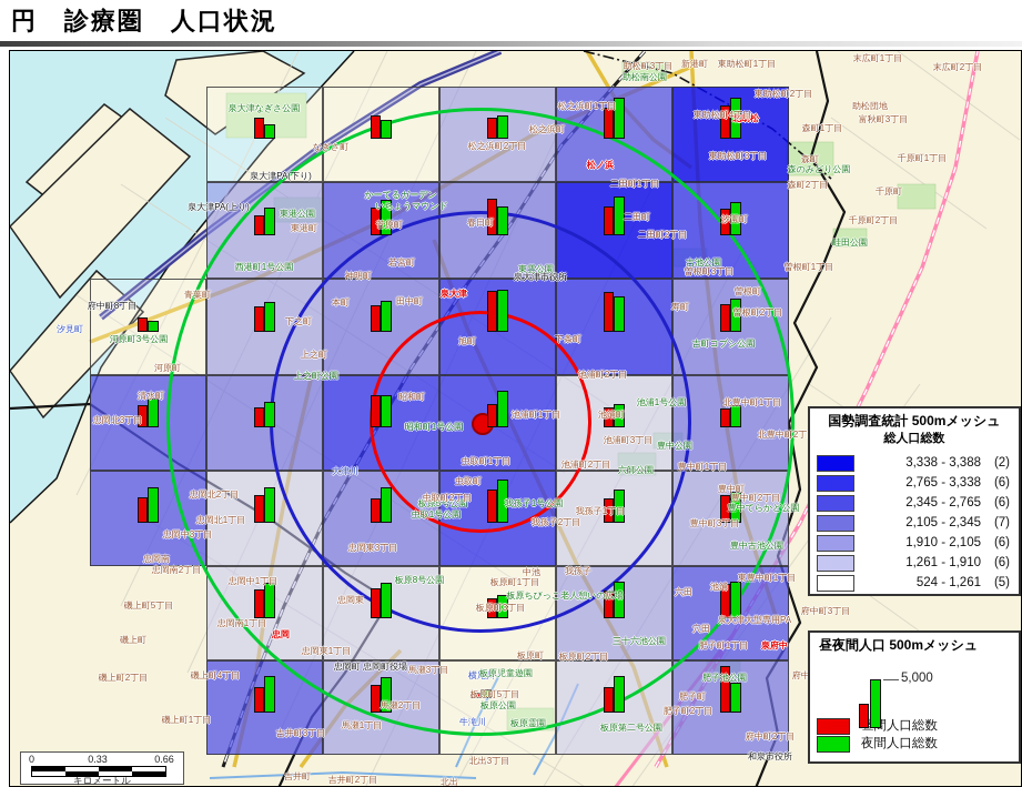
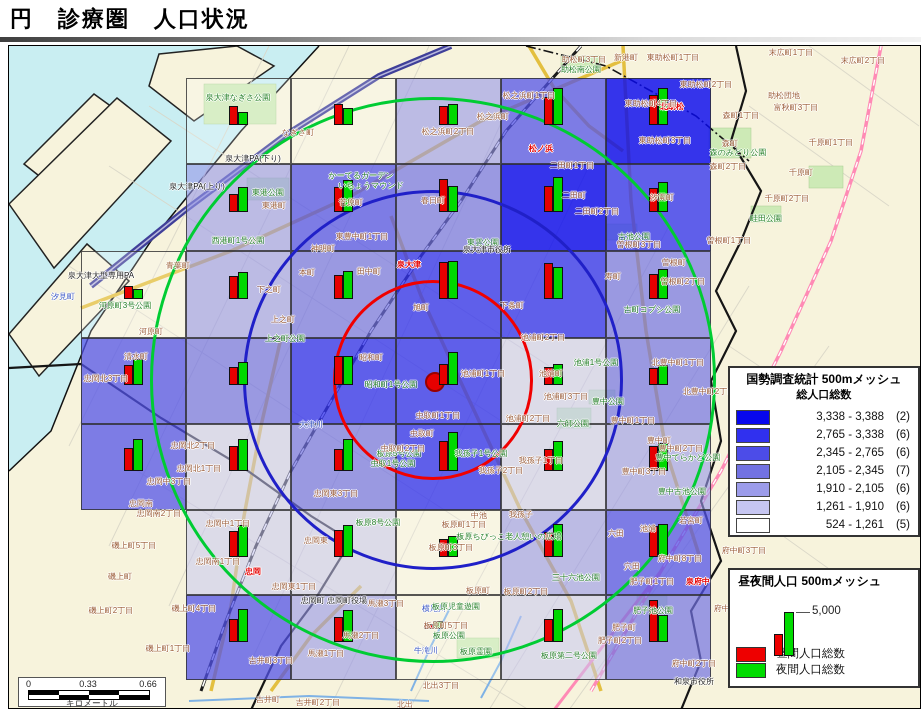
  円 診療圏 人口状況
  汐見町
  大津川
  横尾川
  牛滝川
  泉大津なぎさ公園
  助松南公園
  東港公園
  西港町1号公園
  河原町3号公園
  東雲公園
  吉池公園
  吉町コブシ公園
  上之町公園
  昭和町1号公園
  虫取1号公園
  我孫子1号公園
  六師公園
  豊中公園
  豊中てらかど公園
  豊中古池公園
  肥子池公園
  板原児童遊園
  板原公園
  板原霊園
  板原第二号公園
  三十六池公園
  板原ちびっこ老人憩いの広場
  板原5号公園
  板原8号公園
  森のみどり公園
  畦田公園
  かーてるガーデン
  いちょうマウンド
  池浦1号公園
  松ノ浜
  北助松
  泉大津
  忠岡
  泉府中
  泉大津PA(下り)
  泉大津PA(上り)
- 府中町8丁目
+ 泉大津大型専用PA
  泉大津市役所
  忠岡町 忠岡町役場
  和泉市役所
  新港町
  助松町3丁目
  東助松町1丁目
  末広町1丁目
  末広町2丁目
  助松団地
  富秋町3丁目
  森町1丁目
  森町
  森町2丁目
  千原町
  千原町1丁目
  千原町2丁目
  曽根町1丁目
  なぎさ町
  東港町
  松之浜町1丁目
  松之浜町
  松之浜町2丁目
  二田町1丁目
  二田町
  二田町2丁目
  春日町
  汐園町
  菅原町
  東助松町2丁目
  東助松町4丁目
  東助松町3丁目
  曽根町3丁目
  曽根町
  曽根町2丁目
  神明町
- 若宮町
+ 東豊中町1丁目
  本町
  田中町
  下条町
  寿町
  旭町
  下之町
  上之町
  青葉町
  河原町
  清水町
  昭和町
  忠岡北3丁目
  虫取町1丁目
  虫取町
  虫取町2丁目
  池浦町1丁目
  池浦町
  池浦町3丁目
  池浦町2丁目
  池浦町2丁目
  豊中町1丁目
  北豊中町1丁目
  北豊中町2丁
  豊中町
  豊中町2丁目
  豊中町3丁目
- 東豊中町1丁目
+ 若宮町
- 泉大津大型専用PA
+ 府中町8丁目
  府中町3丁目
  六田
  池浦
  穴田
  肥子町1丁目
  肥子町
  肥子町2丁目
  府中町2丁目
  馬瀬3丁目
  馬瀬2丁目
  馬瀬1丁目
  吉井町3丁目
  吉井町
  吉井町2丁目
  北出
  北出3丁目
  忠岡中3丁目
  忠岡南
  忠岡南2丁目
  忠岡北2丁目
  忠岡北1丁目
  忠岡中1丁目
  忠岡南1丁目
  忠岡東3丁目
  忠岡東
  忠岡東1丁目
  磯上町5丁目
  磯上町
  磯上町2丁目
  磯上町1丁目
  磯上町4丁目
  板原町1丁目
  板原町3丁目
  板原町
  板原町2丁目
  板原町5丁目
  中池
  我孫子1丁目
  我孫子2丁目
  我孫子
  国勢調査統計 500mメッシュ
  総人口総数
  3,338 - 3,388
  (2)
  2,765 - 3,338
  (6)
  2,345 - 2,765
  (6)
  2,105 - 2,345
  (7)
  1,910 - 2,105
  (6)
  1,261 - 1,910
  (6)
  524 - 1,261
  (5)
  昼夜間人口 500mメッシュ
  5,000
  夜間人口総数
  0
  0.33
  0.66
  キロメートル
